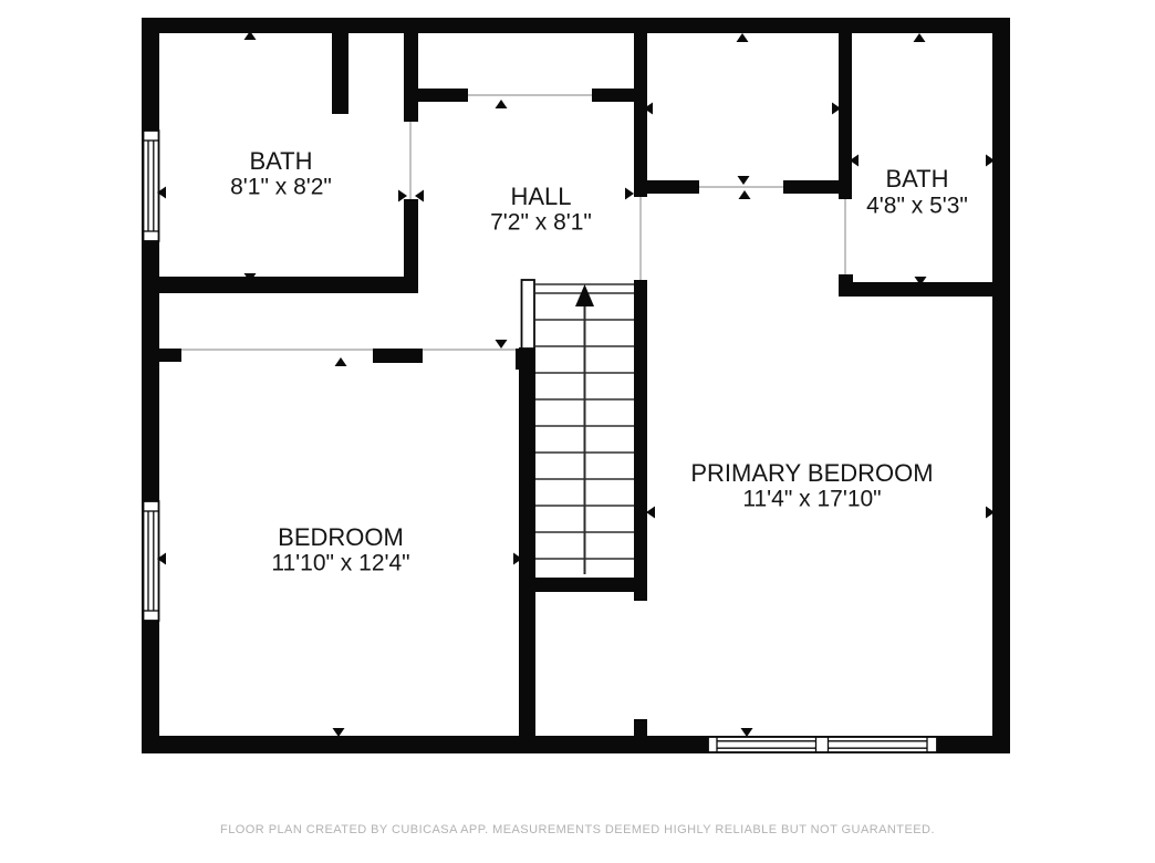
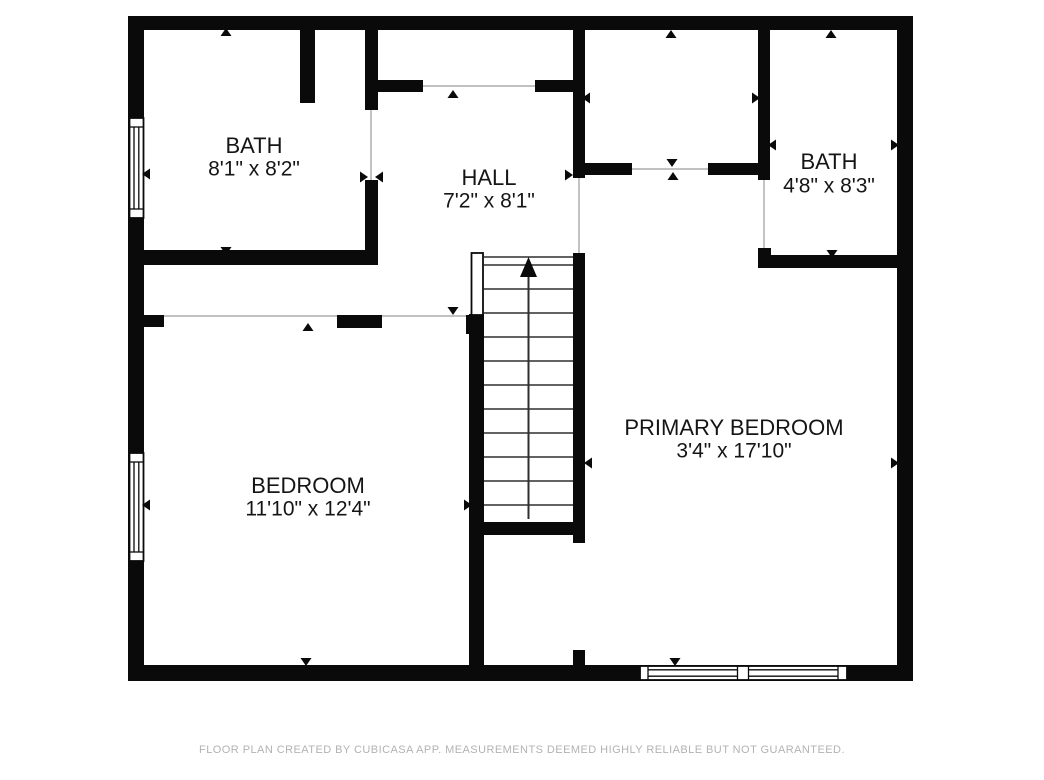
  BATH
  8'1" x 8'2"
  HALL
  7'2" x 8'1"
  BATH
- 4'8" x 5'3"
+ 4'8" x 8'3"
  BEDROOM
  11'10" x 12'4"
  PRIMARY BEDROOM
- 11'4" x 17'10"
+ 3'4" x 17'10"
  FLOOR PLAN CREATED BY CUBICASA APP. MEASUREMENTS DEEMED HIGHLY RELIABLE BUT NOT GUARANTEED.
